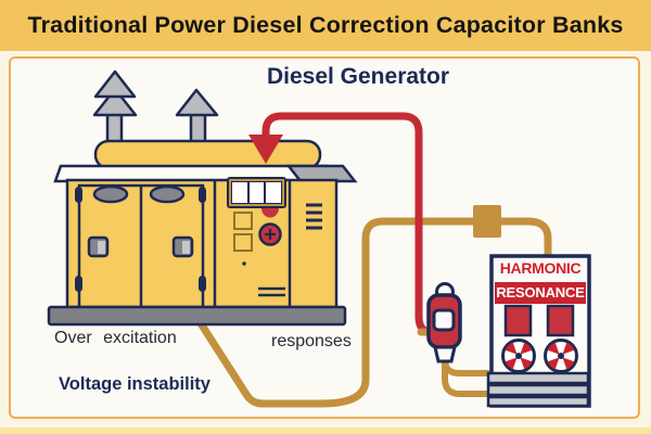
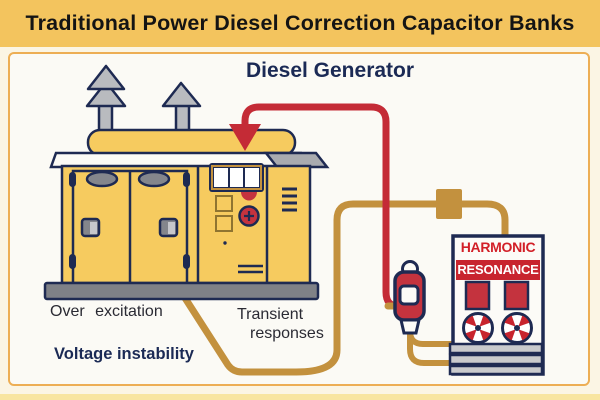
  Traditional Power Diesel Correction Capacitor Banks
  Diesel Generator
  Over excitation
  Voltage instability
+ Transient
  responses
  HARMONIC
  RESONANCE
